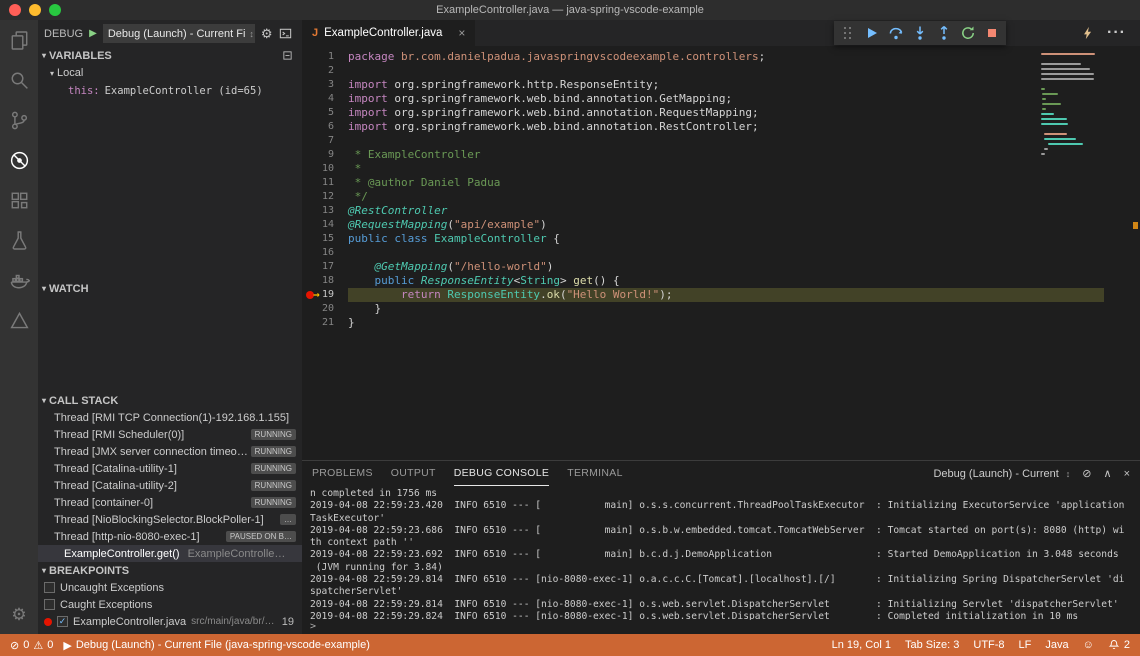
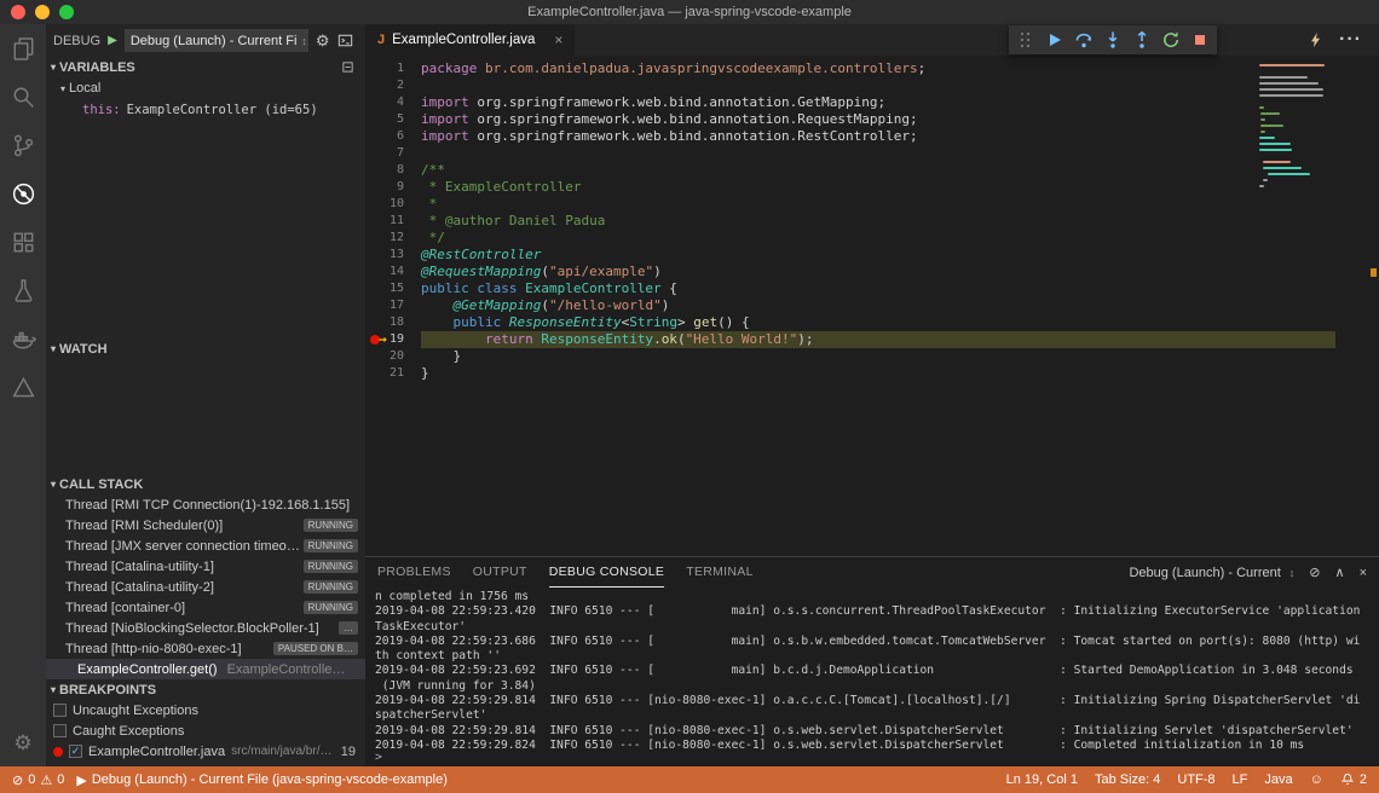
  ExampleController.java — java-spring-vscode-example
  ⚙
  DEBUG
  ▶
  Debug (Launch) - Current Fi
  ↕
  ⚙
  ▾
  VARIABLES
  ▾
  Local
  this:
  ExampleController (id=65)
  ▾
  WATCH
  ▾
  CALL STACK
  Thread [RMI TCP Connection(1)-192.168.1.155]
  Thread [RMI Scheduler(0)]
  RUNNING
  Thread [JMX server connection timeout
  RUNNING
  Thread [Catalina-utility-1]
  RUNNING
  Thread [Catalina-utility-2]
  RUNNING
  Thread [container-0]
  RUNNING
  Thread [NioBlockingSelector.BlockPoller-1]
  …
  Thread [http-nio-8080-exec-1]
  PAUSED ON B…
  ExampleController.get()
  ExampleControlle…
  ▾
  BREAKPOINTS
  Uncaught Exceptions
  Caught Exceptions
  ✓
  ExampleController.java
  src/main/java/br/…
  19
  J
  ExampleController.java
  ×
  ···
  1
  package br.com.danielpadua.javaspringvscodeexample.controllers;
  2
- 3
- import org.springframework.http.ResponseEntity;
  4
  import org.springframework.web.bind.annotation.GetMapping;
  5
  import org.springframework.web.bind.annotation.RequestMapping;
  6
  import org.springframework.web.bind.annotation.RestController;
  7
+ 8
+ /**
  9
  * ExampleController
  10
  *
  11
  * @author Daniel Padua
  12
  */
  13
  @RestController
  14
  @RequestMapping("api/example")
  15
  public class ExampleController {
- 16
  17
  @GetMapping("/hello-world")
  18
  public ResponseEntity<String> get() {
  →
  19
  return ResponseEntity.ok("Hello World!");
  20
  }
  21
  }
  PROBLEMS
  OUTPUT
  DEBUG CONSOLE
  TERMINAL
  Debug (Launch) - Current
  ↕
  ⊘
  ∧
  ×
  n completed in 1756 ms
  2019-04-08 22:59:23.420 INFO 6510 --- [ main] o.s.s.concurrent.ThreadPoolTaskExecutor : Initializing ExecutorService 'application
  TaskExecutor'
  2019-04-08 22:59:23.686 INFO 6510 --- [ main] o.s.b.w.embedded.tomcat.TomcatWebServer : Tomcat started on port(s): 8080 (http) wi
  th context path ''
  2019-04-08 22:59:23.692 INFO 6510 --- [ main] b.c.d.j.DemoApplication : Started DemoApplication in 3.048 seconds
  (JVM running for 3.84)
  2019-04-08 22:59:29.814 INFO 6510 --- [nio-8080-exec-1] o.a.c.c.C.[Tomcat].[localhost].[/] : Initializing Spring DispatcherServlet 'di
  spatcherServlet'
  2019-04-08 22:59:29.814 INFO 6510 --- [nio-8080-exec-1] o.s.web.servlet.DispatcherServlet : Initializing Servlet 'dispatcherServlet'
  2019-04-08 22:59:29.824 INFO 6510 --- [nio-8080-exec-1] o.s.web.servlet.DispatcherServlet : Completed initialization in 10 ms
  >
  ⊘
  0
  ⚠
  0
  ▶
  Debug (Launch) - Current File (java-spring-vscode-example)
  Ln 19, Col 1
- Tab Size: 3
+ Tab Size: 4
  UTF-8
  LF
  Java
  ☺
  2
